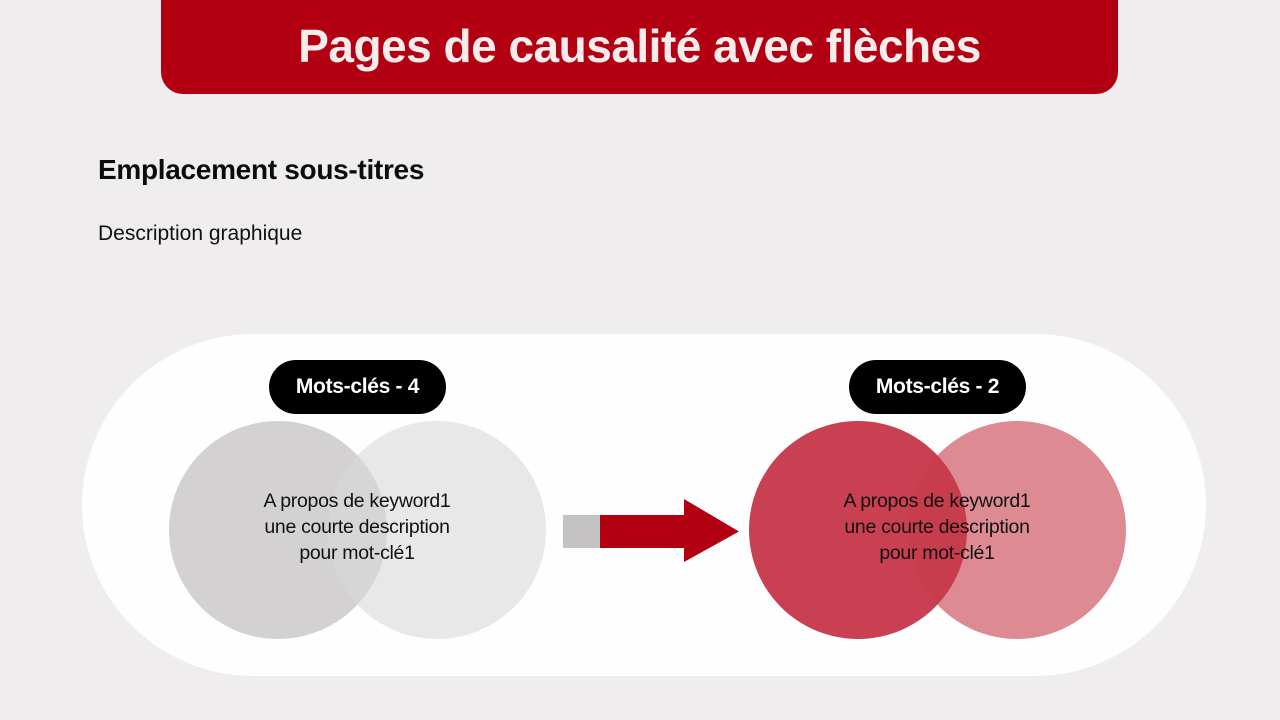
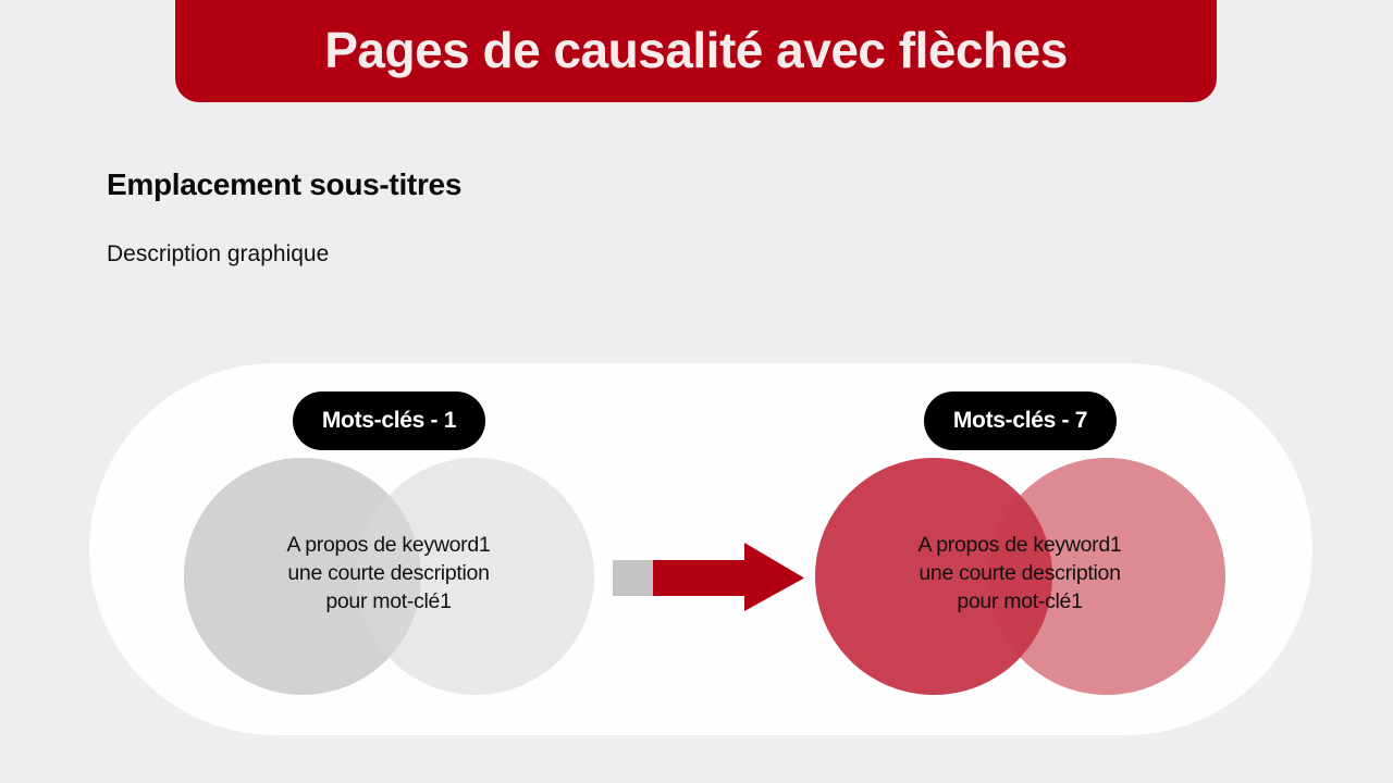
  Pages de causalité avec flèches
  Emplacement sous-titres
  Description graphique
- Mots-clés - 4
+ Mots-clés - 1
  A propos de keyword1
  une courte description
  pour mot-clé1
- Mots-clés - 2
+ Mots-clés - 7
  A propos de keyword1
  une courte description
  pour mot-clé1
